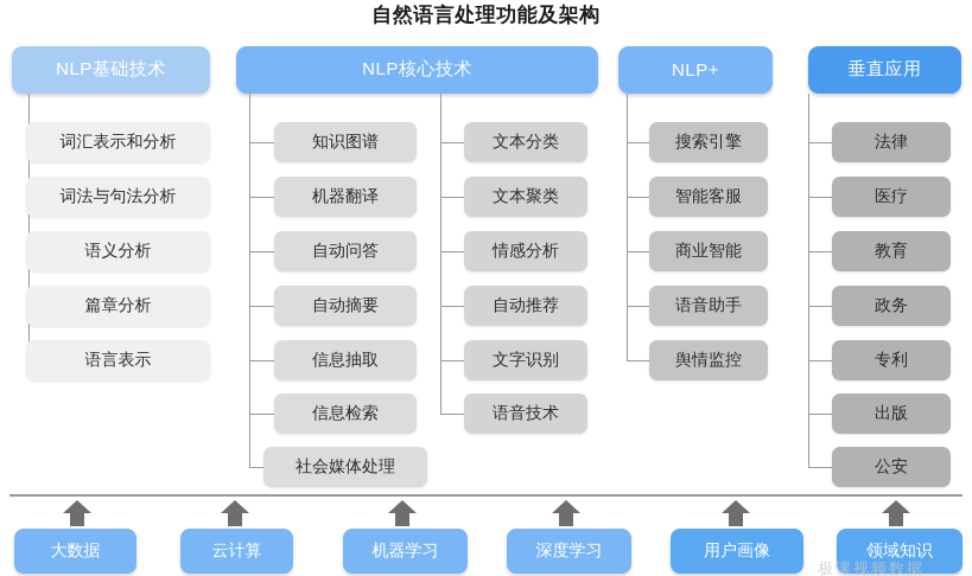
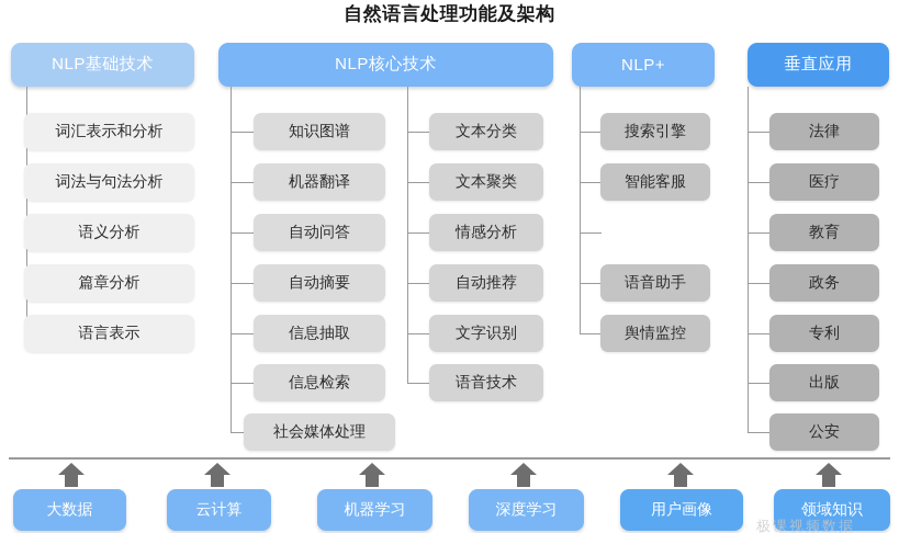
  自然语言处理功能及架构
  NLP基础技术
  NLP核心技术
  NLP+
  垂直应用
  词汇表示和分析
  词法与句法分析
  语义分析
  篇章分析
  语言表示
  知识图谱
  机器翻译
  自动问答
  自动摘要
  信息抽取
  信息检索
  社会媒体处理
  文本分类
  文本聚类
  情感分析
  自动推荐
  文字识别
  语音技术
  搜索引擎
  智能客服
- 商业智能
  语音助手
  舆情监控
  法律
  医疗
  教育
  政务
  专利
  出版
  公安
  大数据
  云计算
  机器学习
  深度学习
  用户画像
  领域知识
  极课视频数据
